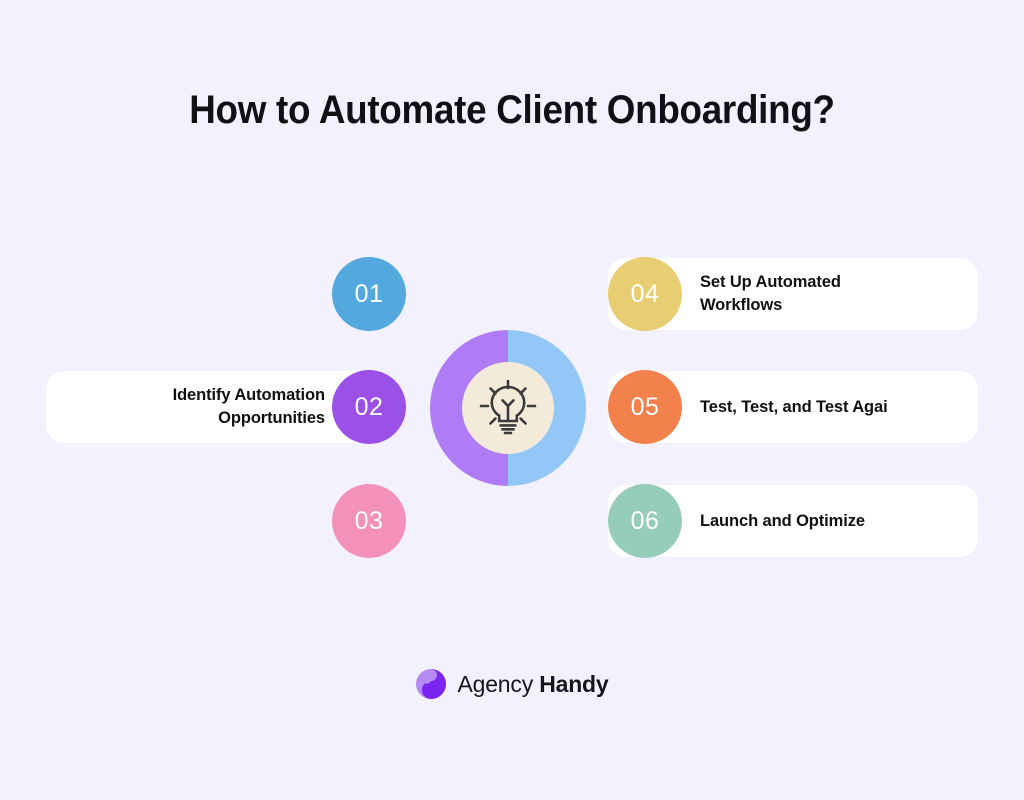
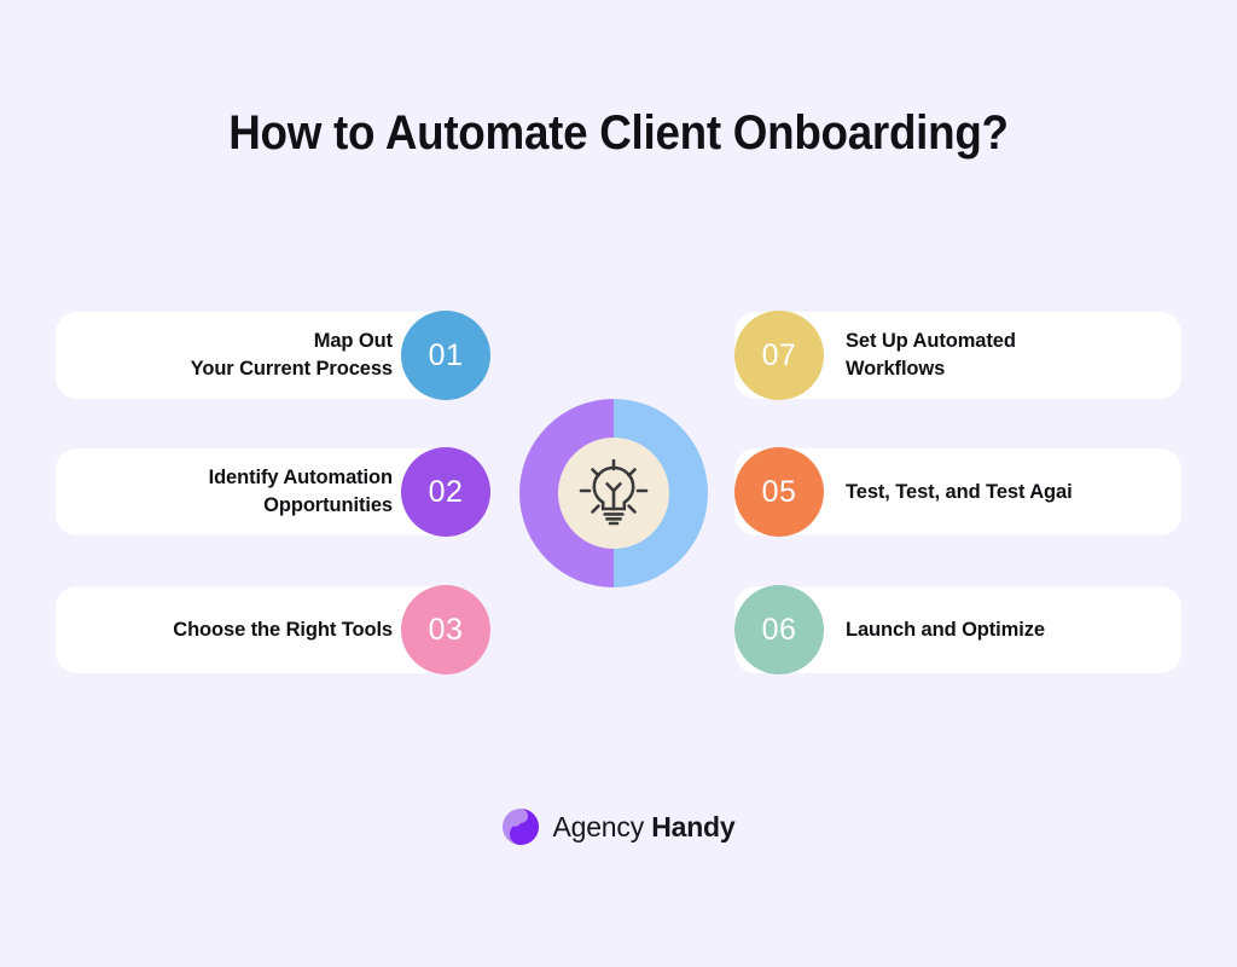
  How to Automate Client Onboarding?
+ Map Out
+ Your Current Process
  01
  Identify Automation
  Opportunities
  02
+ Choose the Right Tools
  03
  Set Up Automated
  Workflows
- 04
+ 07
  Test, Test, and Test Agai
  05
  Launch and Optimize
  06
  Agency Handy
